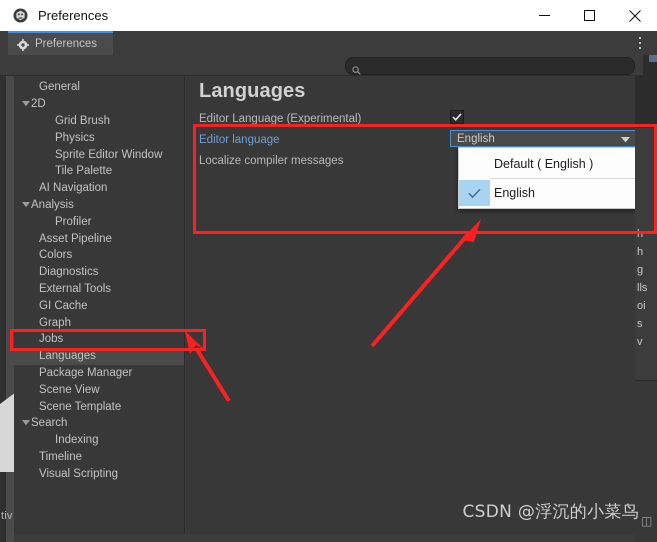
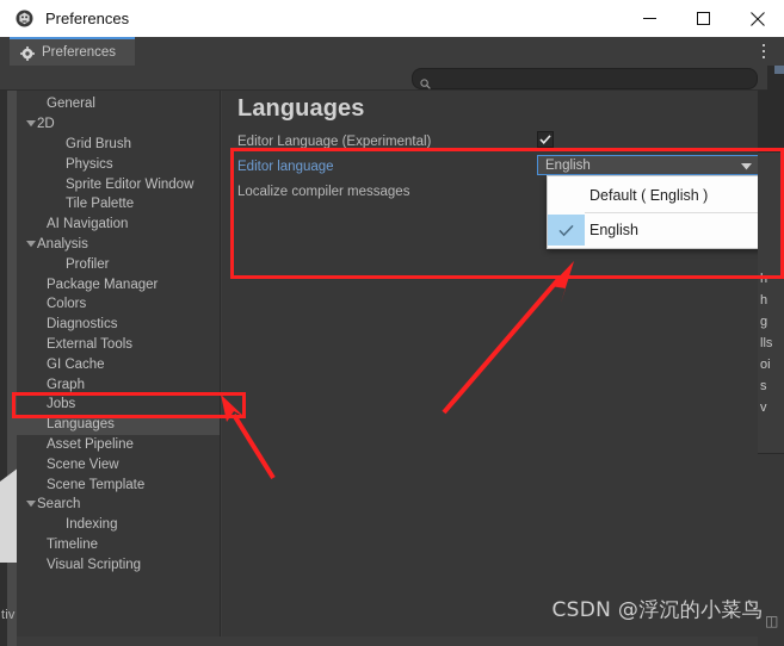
  tiv
  h
  h
  g
  lls
  oi
  s
  v
  ◫
  Preferences
  Preferences
  General
  2D
  Grid Brush
  Physics
  Sprite Editor Window
  Tile Palette
  AI Navigation
  Analysis
  Profiler
- Asset Pipeline
+ Package Manager
  Colors
  Diagnostics
  External Tools
  GI Cache
  Graph
  Jobs
  Languages
- Package Manager
+ Asset Pipeline
  Scene View
  Scene Template
  Search
  Indexing
  Timeline
  Visual Scripting
  Languages
  Editor Language (Experimental)
  Editor language
  Localize compiler messages
  English
  Default ( English )
  English
  CSDN @浮沉的小菜鸟
